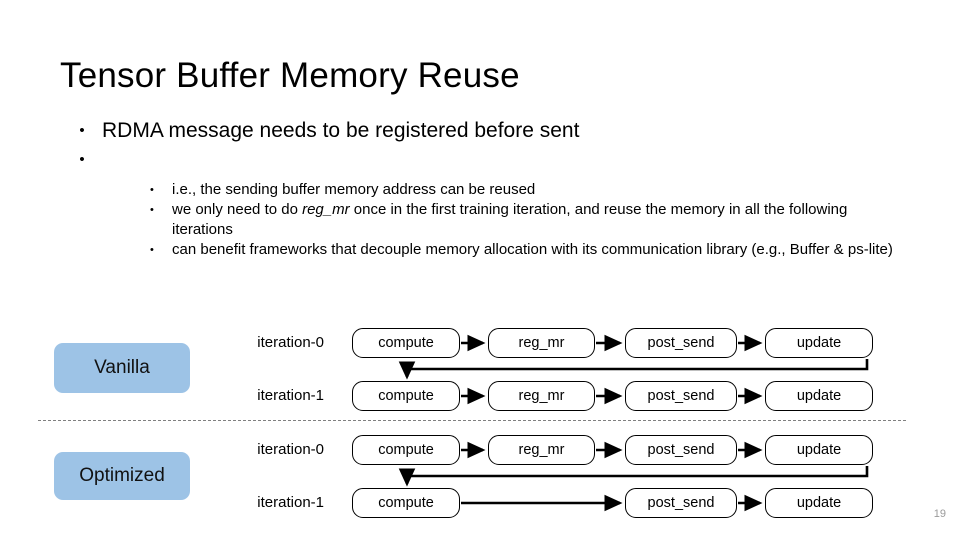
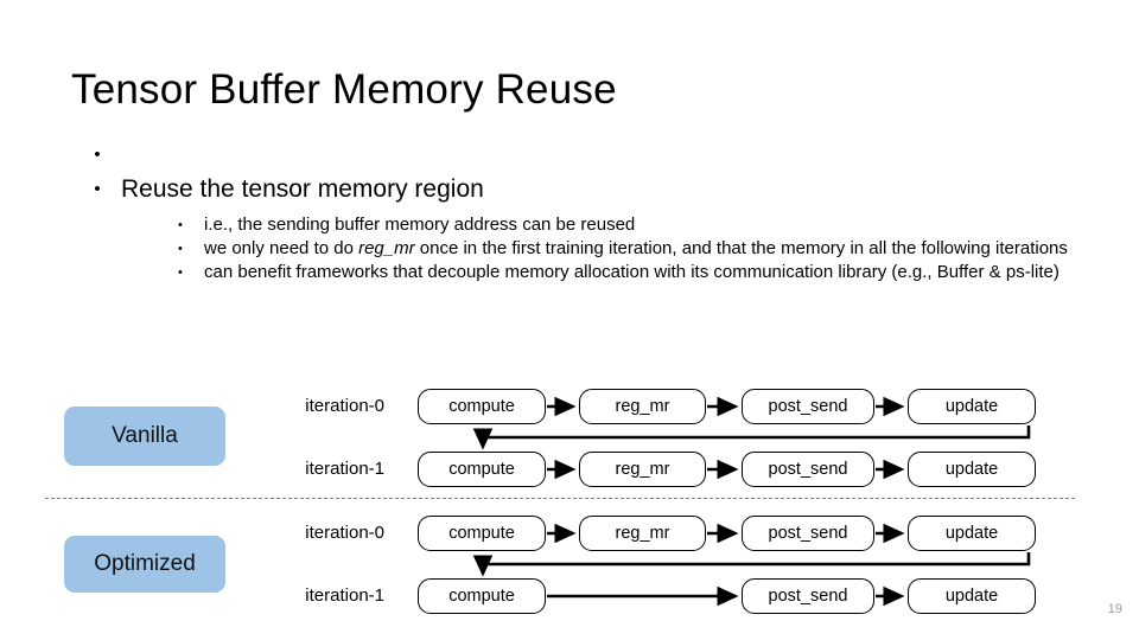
  Tensor Buffer Memory Reuse
  •
- RDMA message needs to be registered before sent
  •
+ Reuse the tensor memory region
  •
  i.e., the sending buffer memory address can be reused
  •
- we only need to do reg_mr once in the first training iteration, and reuse the memory in all the following iterations
+ we only need to do reg_mr once in the first training iteration, and that the memory in all the following iterations
  •
  can benefit frameworks that decouple memory allocation with its communication library (e.g., Buffer & ps-lite)
  Vanilla
  Optimized
  iteration-0
  compute
  reg_mr
  post_send
  update
  iteration-1
  compute
  reg_mr
  post_send
  update
  iteration-0
  compute
  reg_mr
  post_send
  update
  iteration-1
  compute
  post_send
  update
  19
